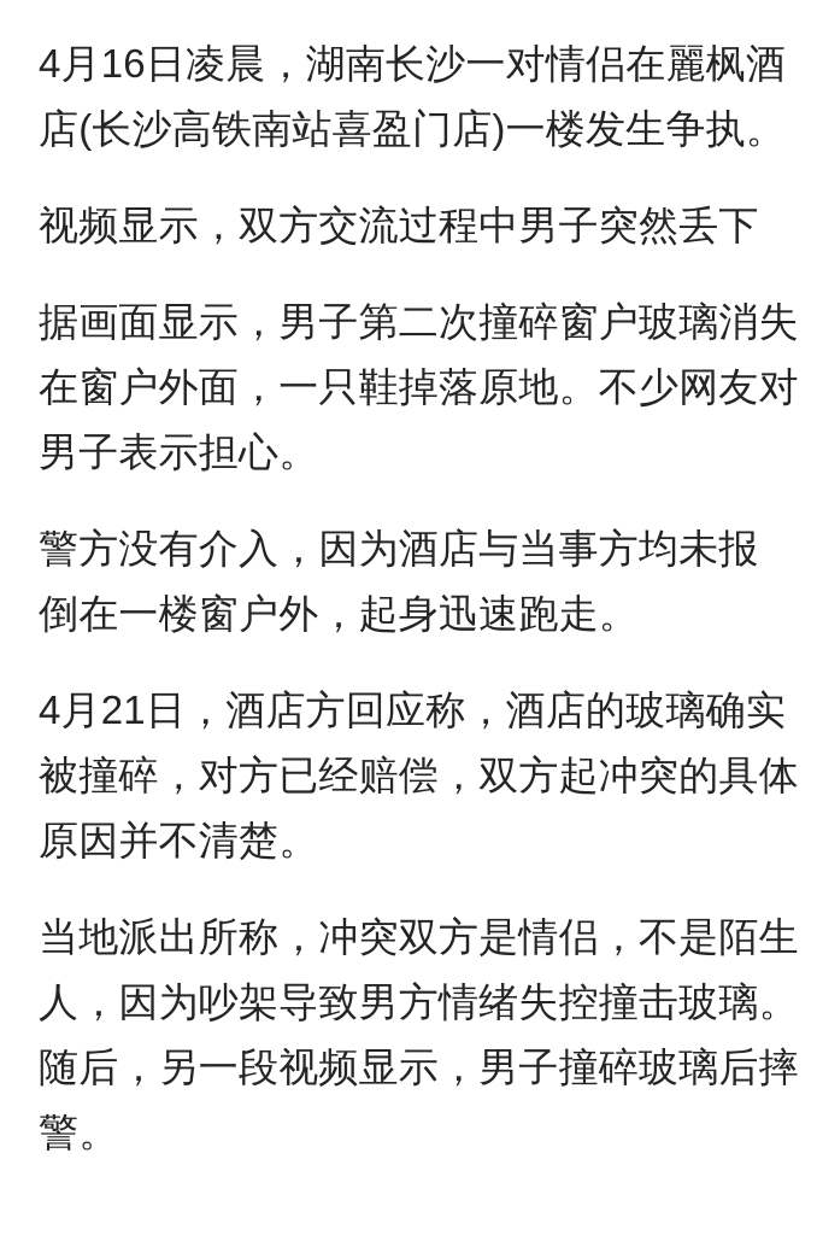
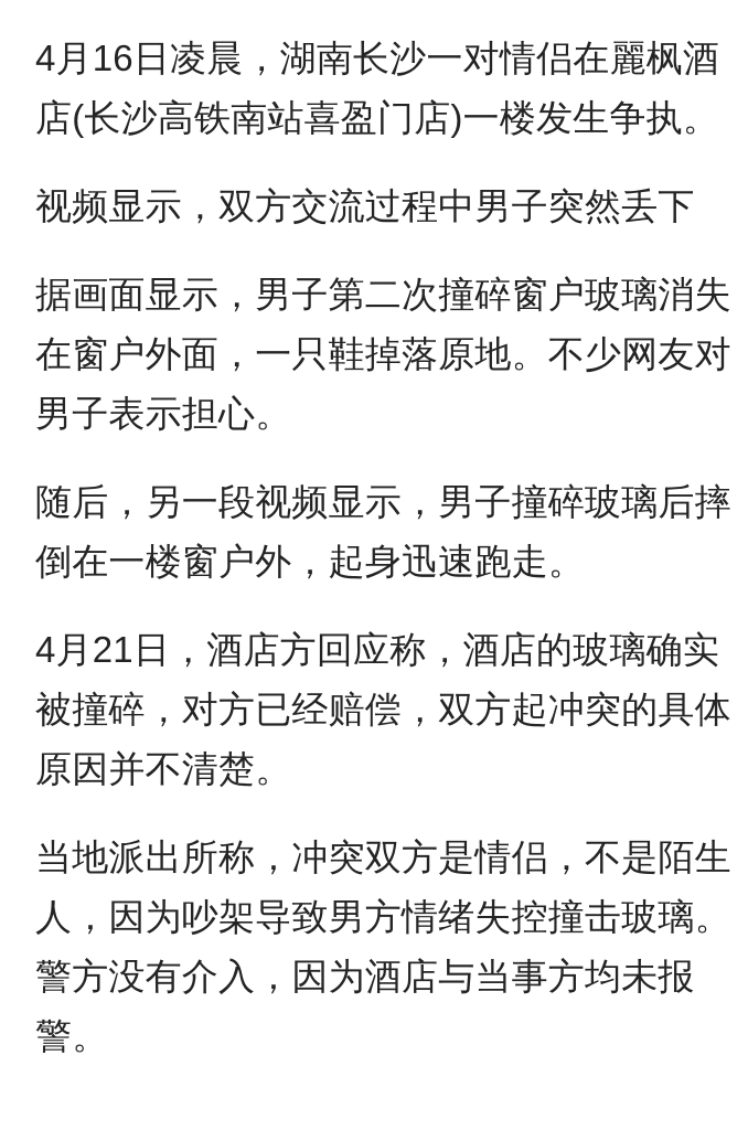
  4月16日凌晨，湖南长沙一对情侣在麗枫酒
  店(长沙高铁南站喜盈门店)一楼发生争执。
  视频显示，双方交流过程中男子突然丢下
  据画面显示，男子第二次撞碎窗户玻璃消失
  在窗户外面，一只鞋掉落原地。不少网友对
  男子表示担心。
- 警方没有介入，因为酒店与当事方均未报
+ 随后，另一段视频显示，男子撞碎玻璃后摔
  倒在一楼窗户外，起身迅速跑走。
  4月21日，酒店方回应称，酒店的玻璃确实
  被撞碎，对方已经赔偿，双方起冲突的具体
  原因并不清楚。
  当地派出所称，冲突双方是情侣，不是陌生
  人，因为吵架导致男方情绪失控撞击玻璃。
- 随后，另一段视频显示，男子撞碎玻璃后摔
+ 警方没有介入，因为酒店与当事方均未报
  警。
